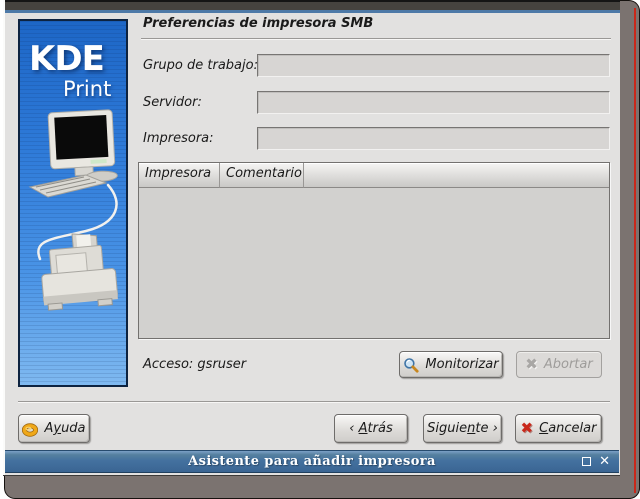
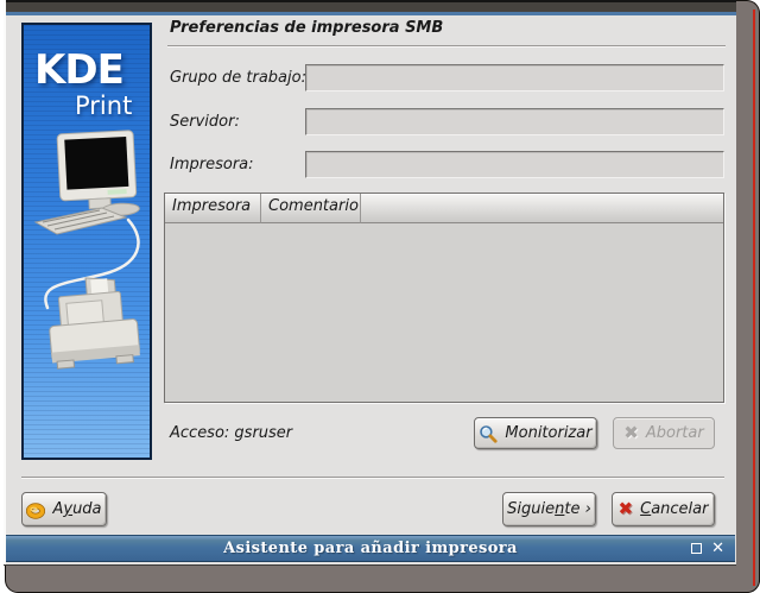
  KDE
  Print
  Preferencias de impresora SMB
  Grupo de trabajo:
  Servidor:
  Impresora:
  Impresora
  Comentario
  Acceso: gsruser
  Monitorizar
  ✖
  Abortar
  Ayuda
- ‹ Atrás
  Siguiente ›
  ✖
  Cancelar
  Asistente para añadir impresora
  ✕
